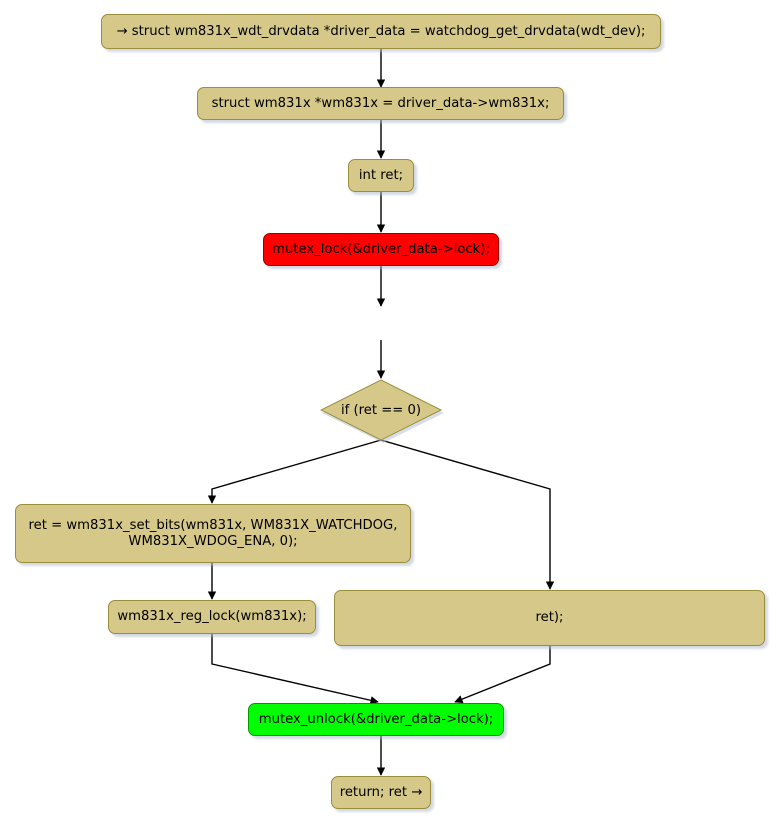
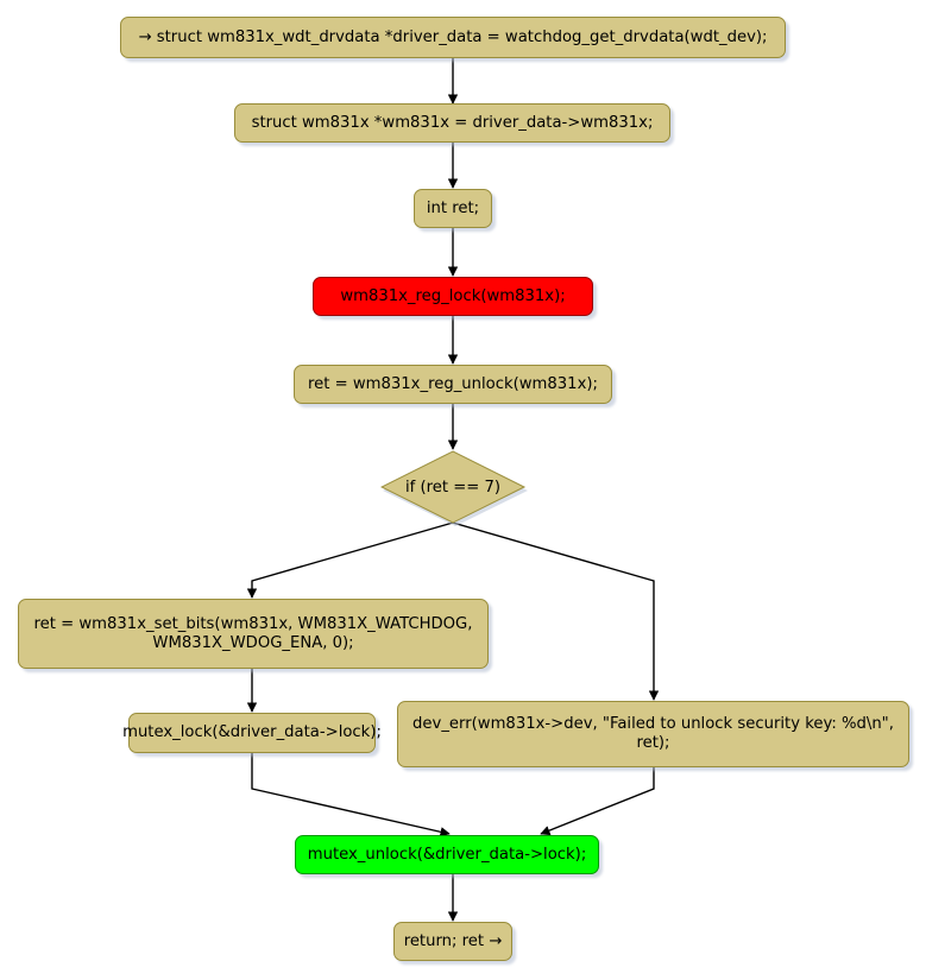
  → struct wm831x_wdt_drvdata *driver_data = watchdog_get_drvdata(wdt_dev);
  struct wm831x *wm831x = driver_data->wm831x;
  int ret;
- mutex_lock(&driver_data->lock);
+ wm831x_reg_lock(wm831x);
+ ret = wm831x_reg_unlock(wm831x);
- if (ret == 0)
+ if (ret == 7)
  ret = wm831x_set_bits(wm831x, WM831X_WATCHDOG,
  WM831X_WDOG_ENA, 0);
- wm831x_reg_lock(wm831x);
+ mutex_lock(&driver_data->lock);
+ dev_err(wm831x->dev, "Failed to unlock security key: %d\n",
  ret);
  mutex_unlock(&driver_data->lock);
  return; ret →
